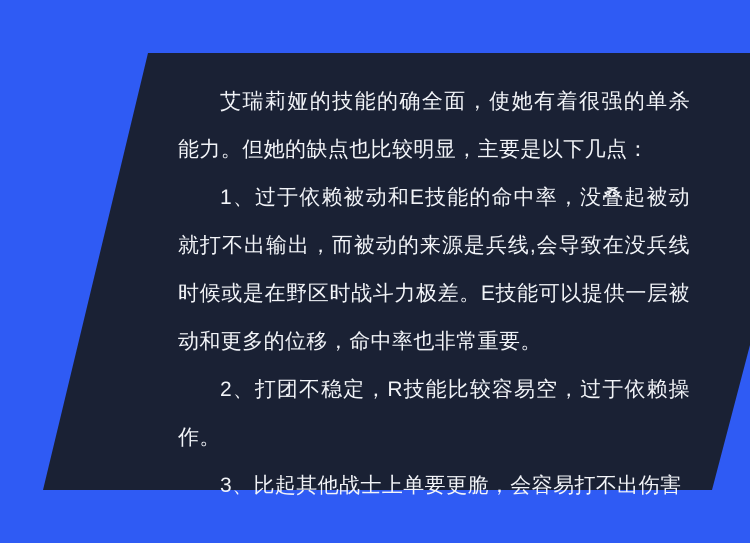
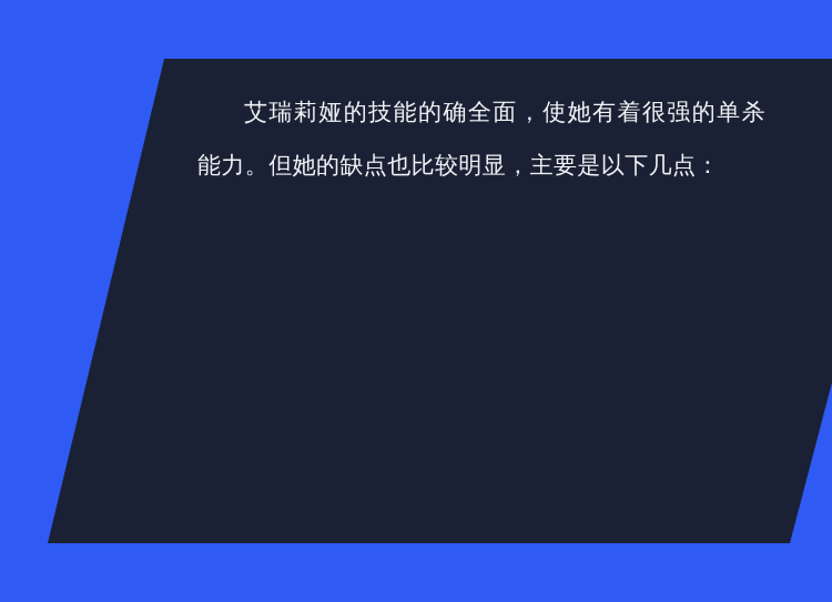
  艾瑞莉娅的技能的确全面，使她有着很强的单杀能力。但她的缺点也比较明显，主要是以下几点：
- 1、过于依赖被动和E技能的命中率，没叠起被动就打不出输出，而被动的来源是兵线,会导致在没兵线时候或是在野区时战斗力极差。E技能可以提供一层被动和更多的位移，命中率也非常重要。
- 2、打团不稳定，R技能比较容易空，过于依赖操作。
- 3、比起其他战士上单要更脆，会容易打不出伤害
